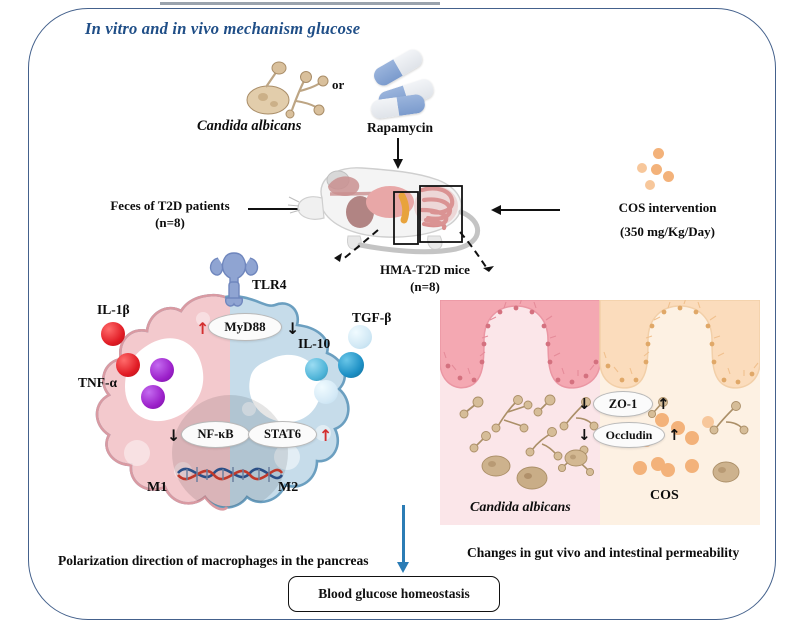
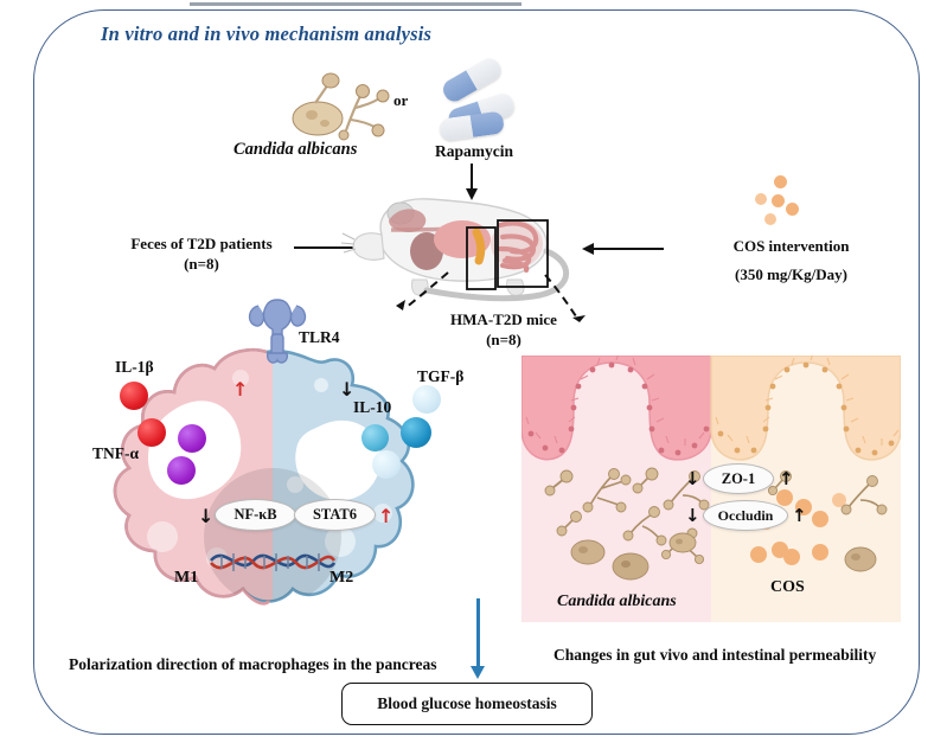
- In vitro and in vivo mechanism glucose
+ In vitro and in vivo mechanism analysis
  Candida albicans
  or
  Rapamycin
  Feces of T2D patients
  (n=8)
  COS intervention
  (350 mg/Kg/Day)
  HMA-T2D mice
  (n=8)
  TLR4
  ↑
- MyD88
  ↓
  ↓
  NF-κB
  STAT6
  ↑
  M1
  M2
  IL-1β
  TNF-α
  TGF-β
  IL-10
  Polarization direction of macrophages in the pancreas
  ↓
  ZO-1
  ↑
  ↓
  Occludin
  ↑
  Candida albicans
  COS
  Changes in gut vivo and intestinal permeability
  Blood glucose homeostasis
